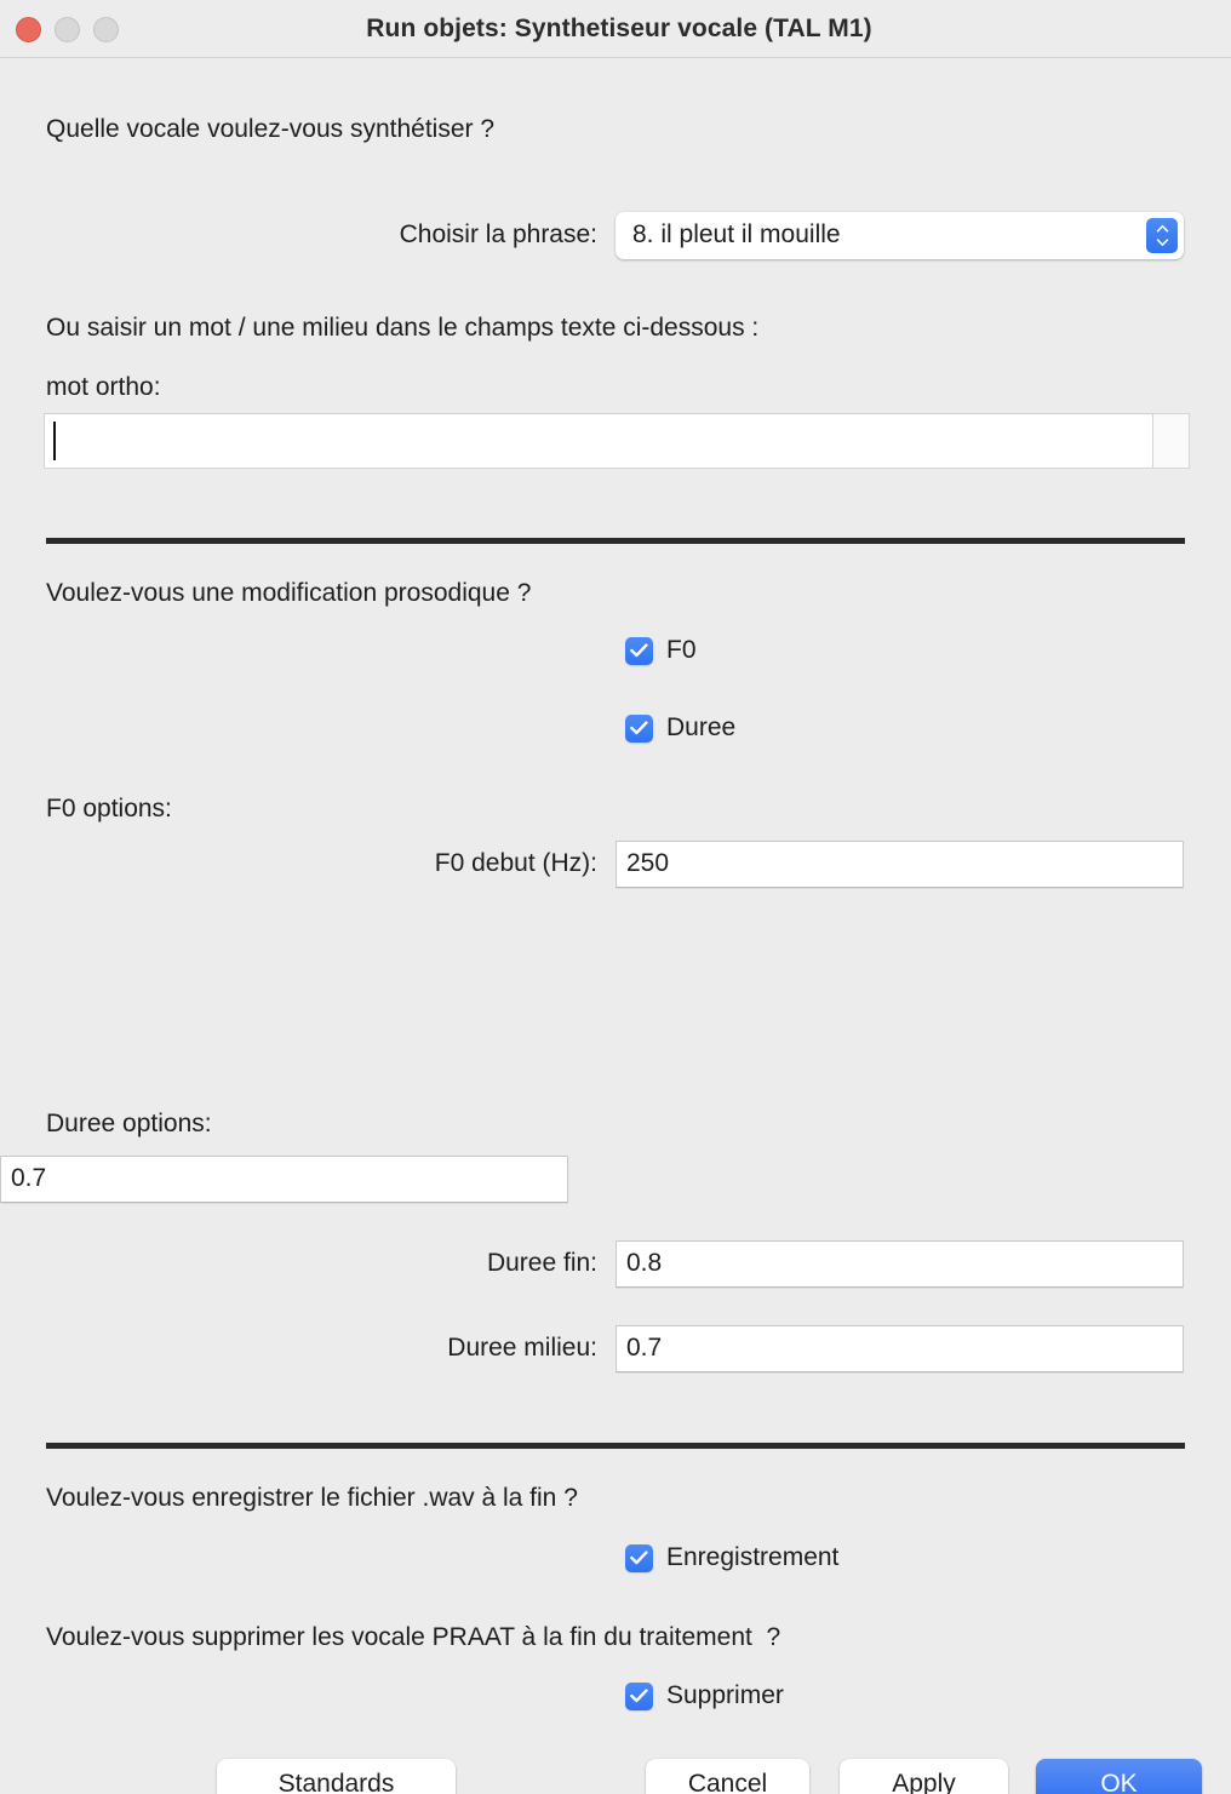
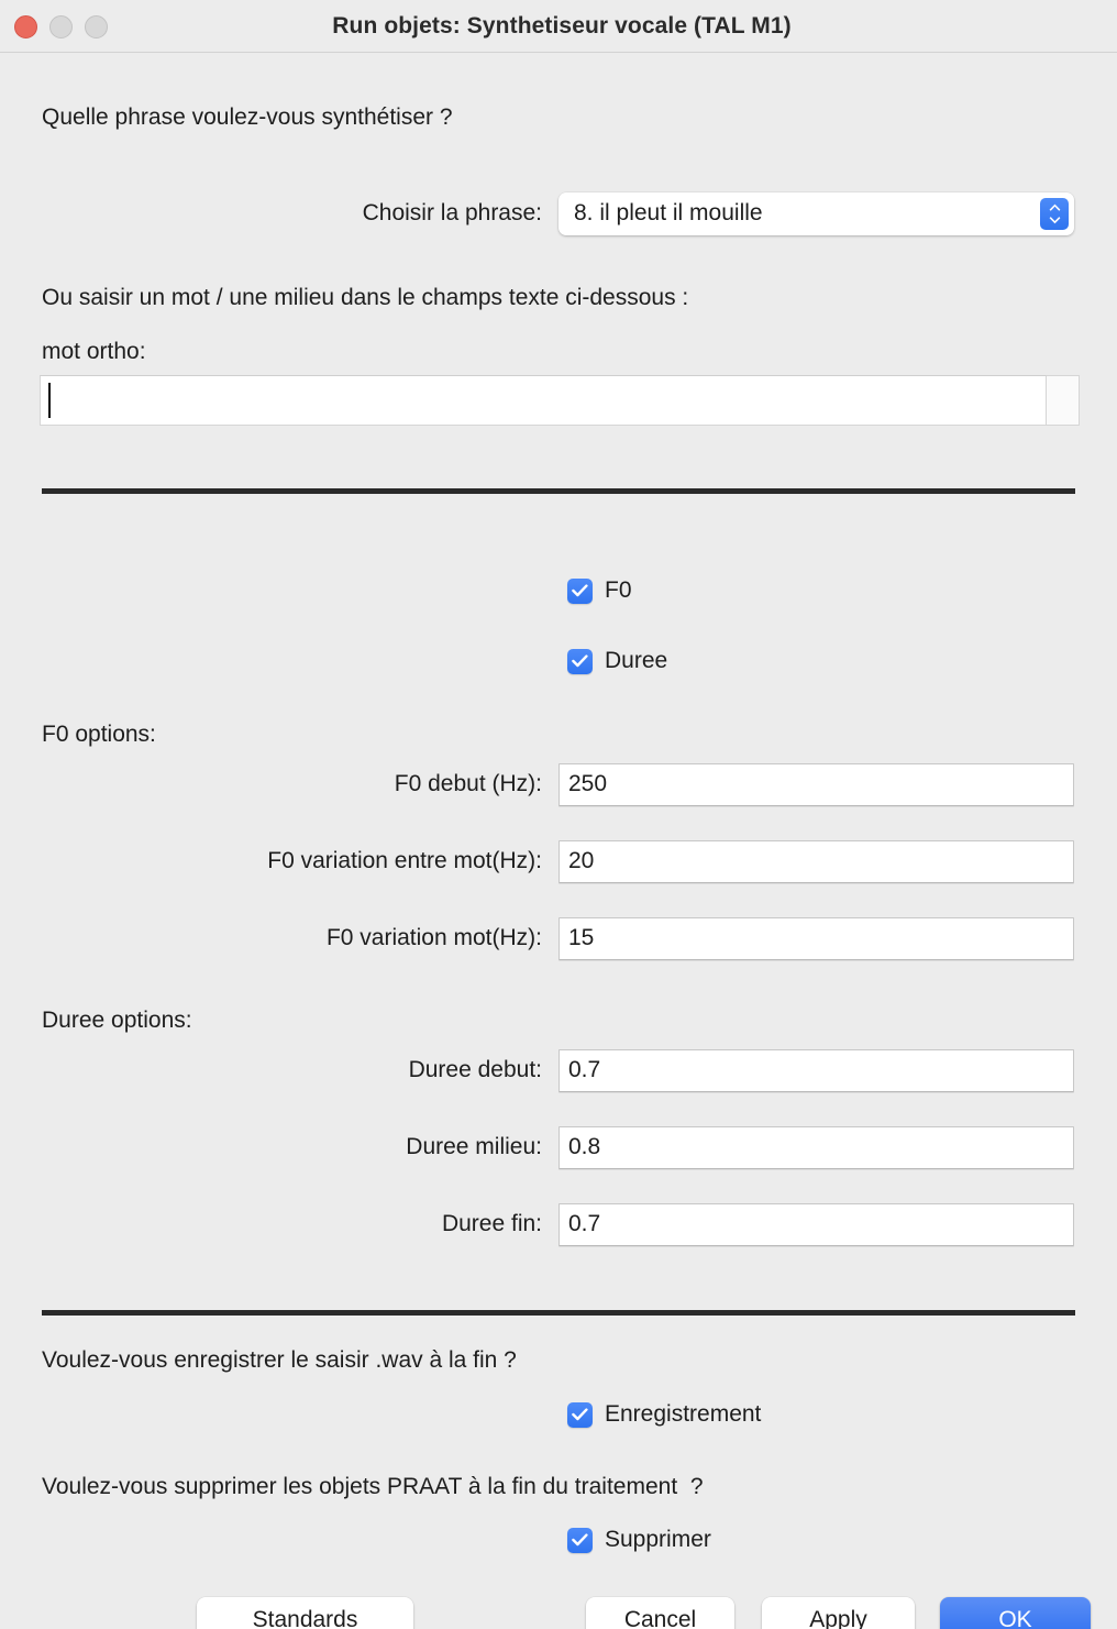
  Run objets: Synthetiseur vocale (TAL M1)
- Quelle vocale voulez-vous synthétiser ?
+ Quelle phrase voulez-vous synthétiser ?
  Choisir la phrase:
  8. il pleut il mouille
  Ou saisir un mot / une milieu dans le champs texte ci-dessous :
  mot ortho:
- Voulez-vous une modification prosodique ?
  F0
  Duree
  F0 options:
  F0 debut (Hz):
  250
+ F0 variation entre mot(Hz):
+ 20
+ F0 variation mot(Hz):
+ 15
  Duree options:
+ Duree debut:
  0.7
- Duree fin:
+ Duree milieu:
  0.8
- Duree milieu:
+ Duree fin:
  0.7
- Voulez-vous enregistrer le fichier .wav à la fin ?
+ Voulez-vous enregistrer le saisir .wav à la fin ?
  Enregistrement
- Voulez-vous supprimer les vocale PRAAT à la fin du traitement ?
+ Voulez-vous supprimer les objets PRAAT à la fin du traitement ?
  Supprimer
  Standards
  Cancel
  Apply
  OK
